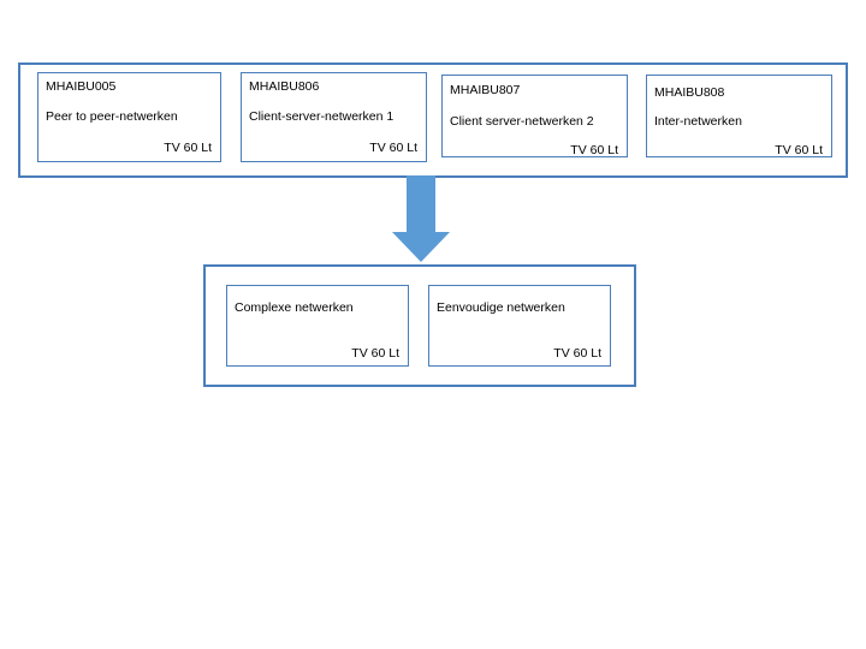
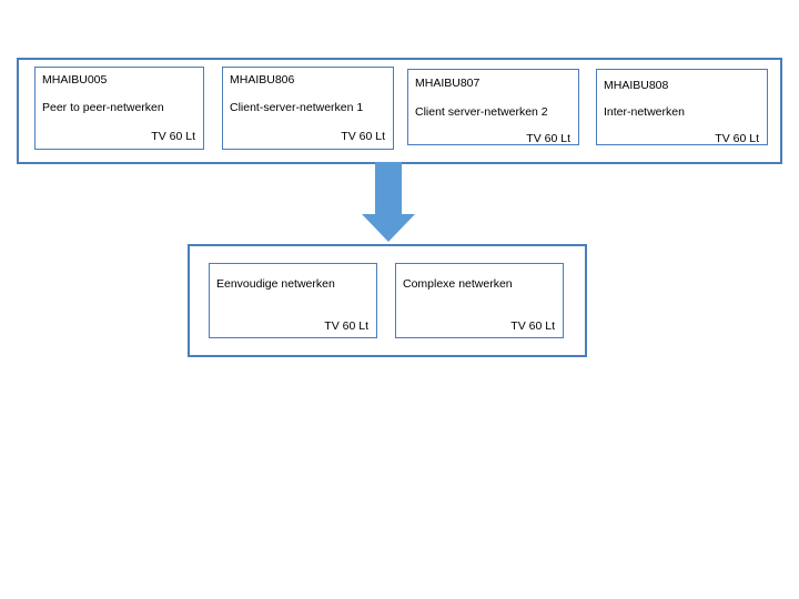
  MHAIBU005
  Peer to peer-netwerken
  TV 60 Lt
  MHAIBU806
  Client-server-netwerken 1
  TV 60 Lt
  MHAIBU807
  Client server-netwerken 2
  TV 60 Lt
  MHAIBU808
  Inter-netwerken
  TV 60 Lt
- Complexe netwerken
+ Eenvoudige netwerken
  TV 60 Lt
- Eenvoudige netwerken
+ Complexe netwerken
  TV 60 Lt
